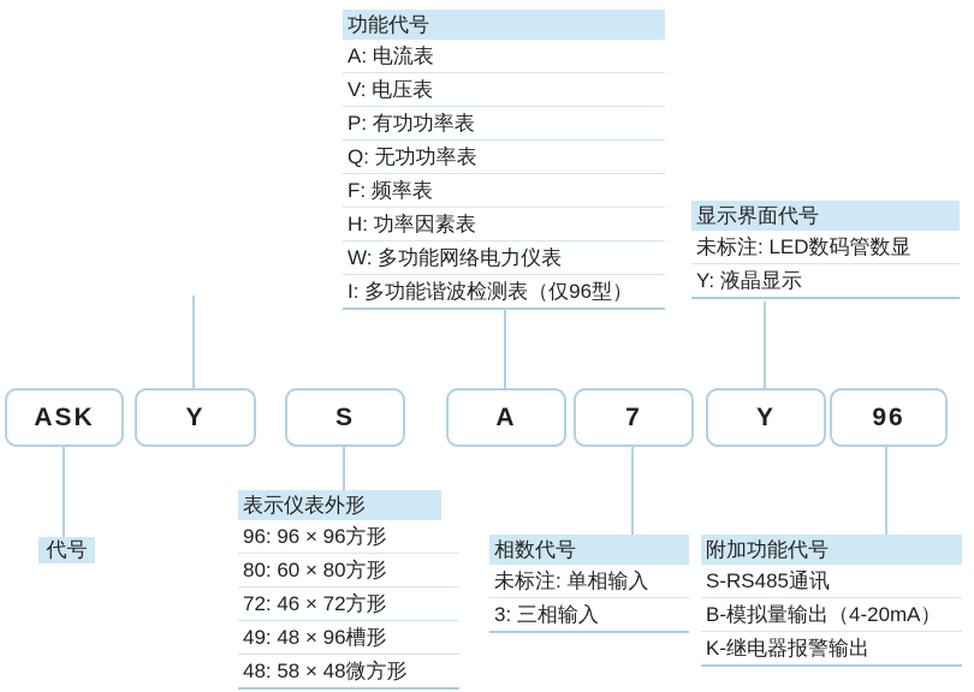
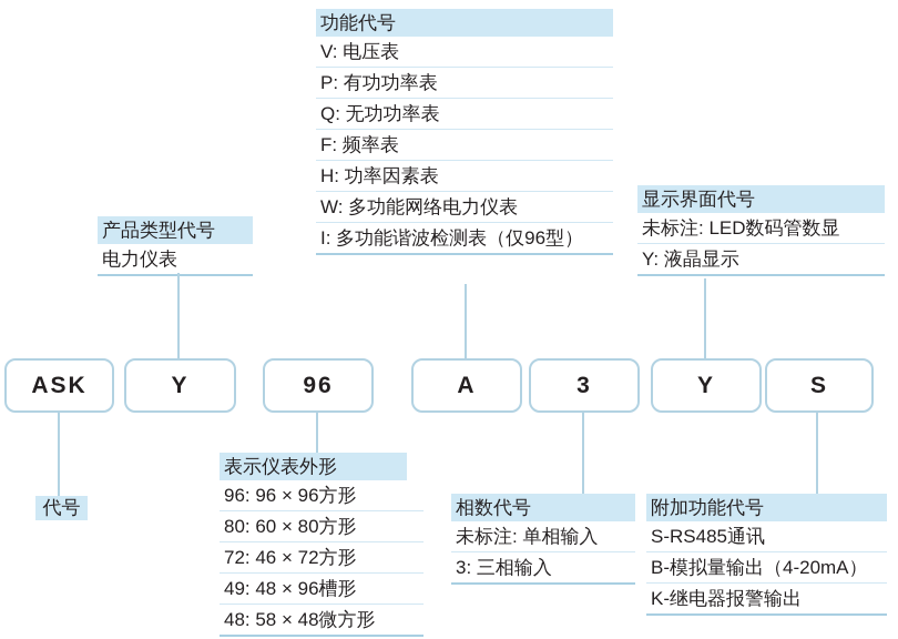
  功能代号
- A: 电流表
  V: 电压表
  P: 有功功率表
  Q: 无功功率表
  F: 频率表
  H: 功率因素表
  W: 多功能网络电力仪表
  I: 多功能谐波检测表（仅96型）
+ 产品类型代号
+ 电力仪表
  显示界面代号
  未标注: LED数码管数显
  Y: 液晶显示
  表示仪表外形
  96: 96 × 96方形
  80: 60 × 80方形
  72: 46 × 72方形
  49: 48 × 96槽形
  48: 58 × 48微方形
  相数代号
  未标注: 单相输入
  3: 三相输入
  附加功能代号
  S-RS485通讯
  B-模拟量输出（4-20mA）
  K-继电器报警输出
  ASK
  Y
- S
+ 96
  A
- 7
+ 3
  Y
- 96
+ S
  代号
